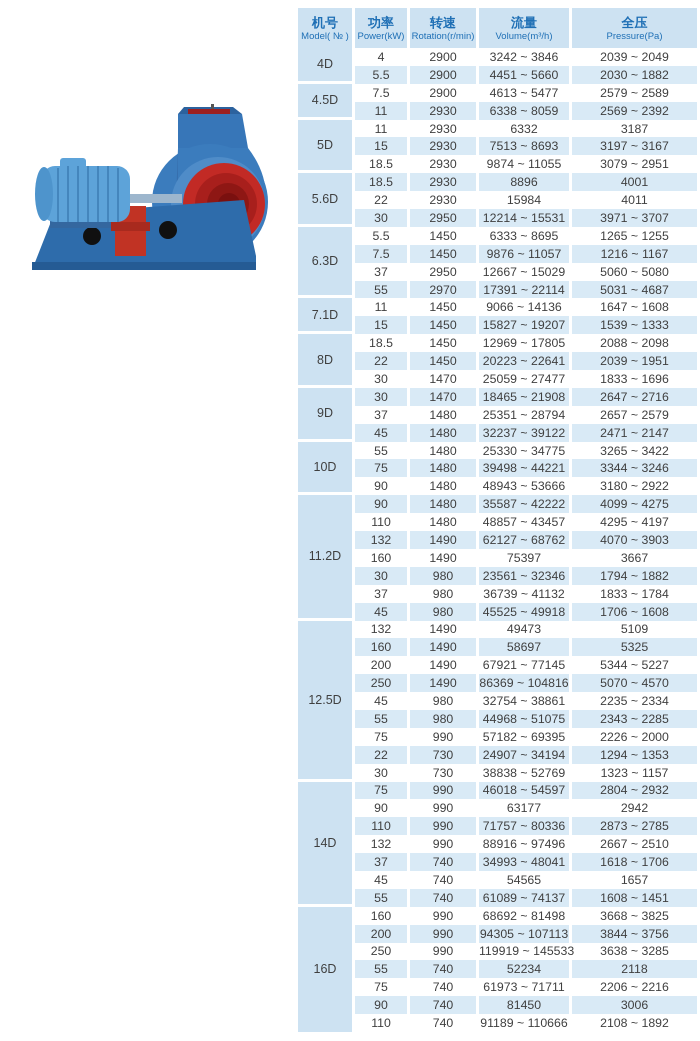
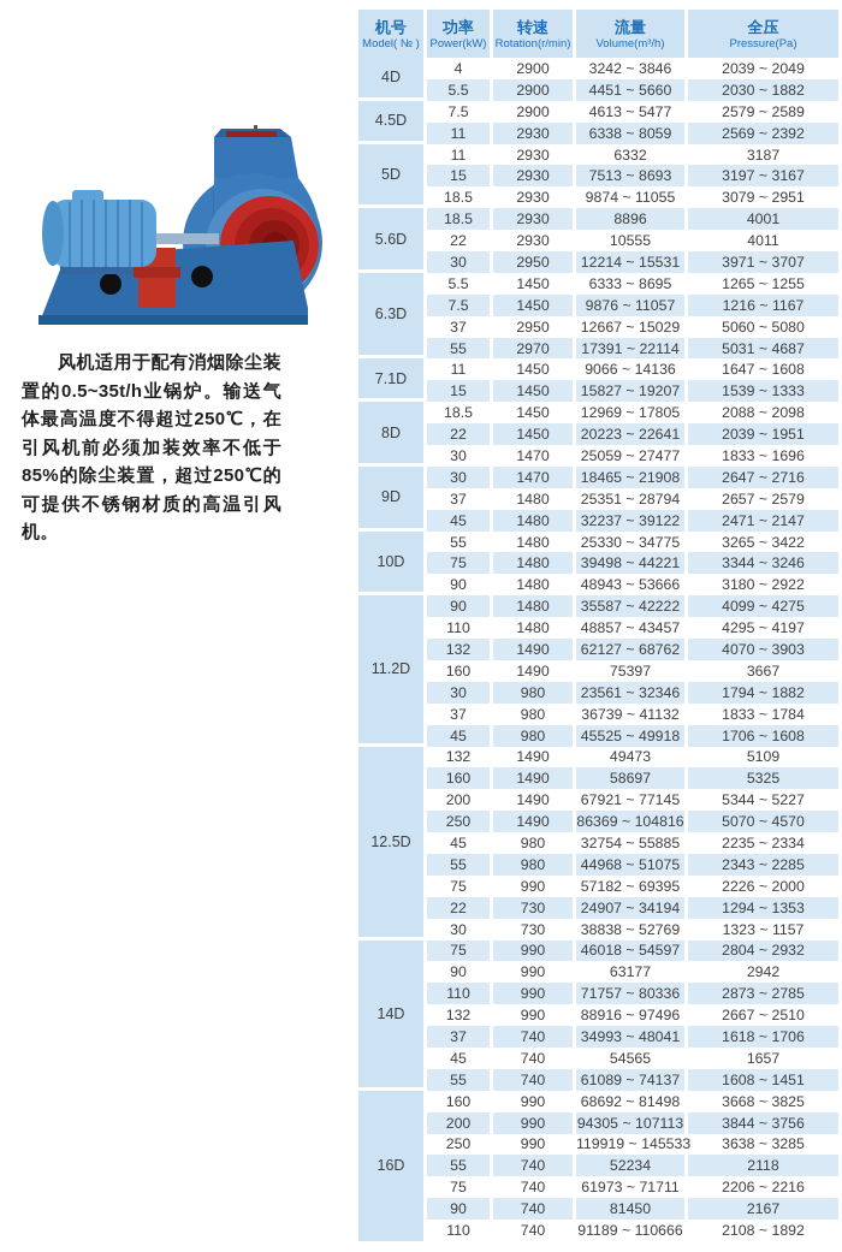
+ 风机适用于配有消烟除尘装置的0.5~35t/h业锅炉。输送气体最高温度不得超过250℃，在引风机前必须加装效率不低于85%的除尘装置，超过250℃的可提供不锈钢材质的高温引风机。
  机号 Model( № )	功率 Power(kW)	转速 Rotation(r/min)	流量 Volume(m³/h)	全压 Pressure(Pa)
  4D	4	2900	3242 ~ 3846	2039 ~ 2049
  5.5	2900	4451 ~ 5660	2030 ~ 1882
  4.5D	7.5	2900	4613 ~ 5477	2579 ~ 2589
  11	2930	6338 ~ 8059	2569 ~ 2392
  5D	11	2930	6332	3187
  15	2930	7513 ~ 8693	3197 ~ 3167
  18.5	2930	9874 ~ 11055	3079 ~ 2951
  5.6D	18.5	2930	8896	4001
- 22	2930	15984	4011
+ 22	2930	10555	4011
  30	2950	12214 ~ 15531	3971 ~ 3707
  6.3D	5.5	1450	6333 ~ 8695	1265 ~ 1255
  7.5	1450	9876 ~ 11057	1216 ~ 1167
  37	2950	12667 ~ 15029	5060 ~ 5080
  55	2970	17391 ~ 22114	5031 ~ 4687
  7.1D	11	1450	9066 ~ 14136	1647 ~ 1608
  15	1450	15827 ~ 19207	1539 ~ 1333
  8D	18.5	1450	12969 ~ 17805	2088 ~ 2098
  22	1450	20223 ~ 22641	2039 ~ 1951
  30	1470	25059 ~ 27477	1833 ~ 1696
  9D	30	1470	18465 ~ 21908	2647 ~ 2716
  37	1480	25351 ~ 28794	2657 ~ 2579
  45	1480	32237 ~ 39122	2471 ~ 2147
  10D	55	1480	25330 ~ 34775	3265 ~ 3422
  75	1480	39498 ~ 44221	3344 ~ 3246
  90	1480	48943 ~ 53666	3180 ~ 2922
  11.2D	90	1480	35587 ~ 42222	4099 ~ 4275
  110	1480	48857 ~ 43457	4295 ~ 4197
  132	1490	62127 ~ 68762	4070 ~ 3903
  160	1490	75397	3667
  30	980	23561 ~ 32346	1794 ~ 1882
  37	980	36739 ~ 41132	1833 ~ 1784
  45	980	45525 ~ 49918	1706 ~ 1608
  12.5D	132	1490	49473	5109
  160	1490	58697	5325
  200	1490	67921 ~ 77145	5344 ~ 5227
  250	1490	86369 ~ 104816	5070 ~ 4570
- 45	980	32754 ~ 38861	2235 ~ 2334
+ 45	980	32754 ~ 55885	2235 ~ 2334
  55	980	44968 ~ 51075	2343 ~ 2285
  75	990	57182 ~ 69395	2226 ~ 2000
  22	730	24907 ~ 34194	1294 ~ 1353
  30	730	38838 ~ 52769	1323 ~ 1157
  14D	75	990	46018 ~ 54597	2804 ~ 2932
  90	990	63177	2942
  110	990	71757 ~ 80336	2873 ~ 2785
  132	990	88916 ~ 97496	2667 ~ 2510
  37	740	34993 ~ 48041	1618 ~ 1706
  45	740	54565	1657
  55	740	61089 ~ 74137	1608 ~ 1451
  16D	160	990	68692 ~ 81498	3668 ~ 3825
  200	990	94305 ~ 107113	3844 ~ 3756
  250	990	119919 ~ 145533	3638 ~ 3285
  55	740	52234	2118
  75	740	61973 ~ 71711	2206 ~ 2216
- 90	740	81450	3006
+ 90	740	81450	2167
  110	740	91189 ~ 110666	2108 ~ 1892
